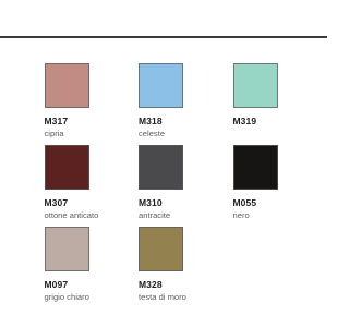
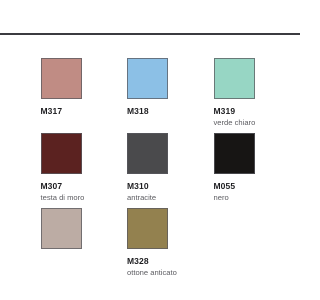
  M317
- cipria
  M318
- celeste
  M319
+ verde chiaro
  M307
- ottone anticato
+ testa di moro
  M310
  antracite
  M055
  nero
- M097
- grigio chiaro
  M328
- testa di moro
+ ottone anticato
